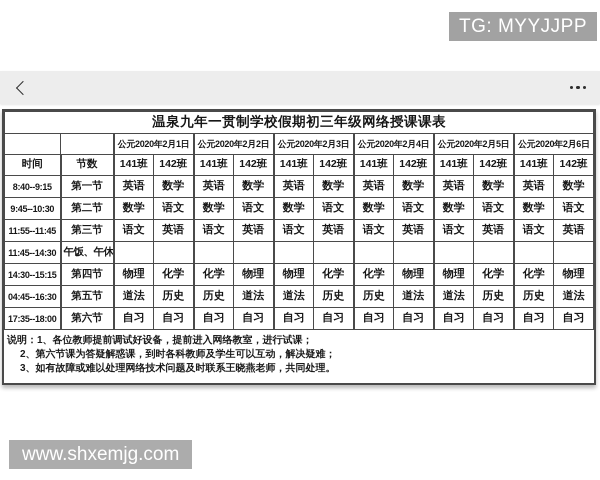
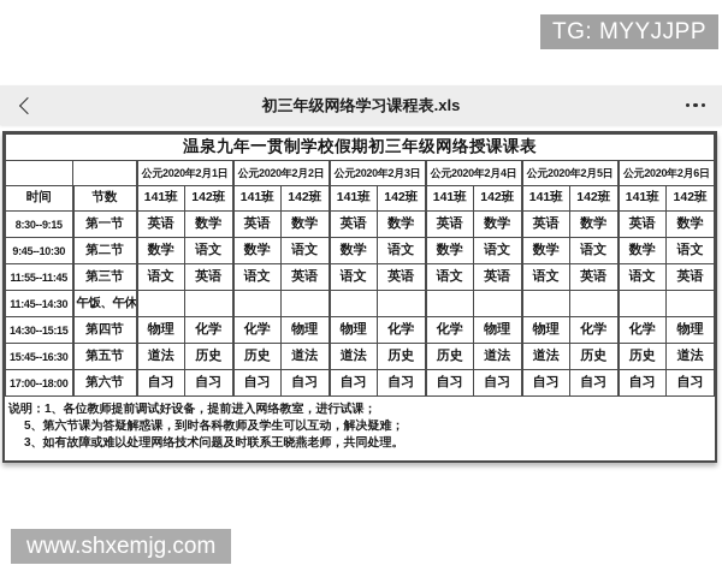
  TG: MYYJJPP
+ 初三年级网络学习课程表.xls
  温泉九年一贯制学校假期初三年级网络授课课表
  		公元2020年2月1日	公元2020年2月2日	公元2020年2月3日	公元2020年2月4日	公元2020年2月5日	公元2020年2月6日
  时间	节数	141班	142班	141班	142班	141班	142班	141班	142班	141班	142班	141班	142班
- 8:40--9:15	第一节	英语	数学	英语	数学	英语	数学	英语	数学	英语	数学	英语	数学
+ 8:30--9:15	第一节	英语	数学	英语	数学	英语	数学	英语	数学	英语	数学	英语	数学
  9:45--10:30	第二节	数学	语文	数学	语文	数学	语文	数学	语文	数学	语文	数学	语文
  11:55--11:45	第三节	语文	英语	语文	英语	语文	英语	语文	英语	语文	英语	语文	英语
  11:45--14:30	午饭、午休
  14:30--15:15	第四节	物理	化学	化学	物理	物理	化学	化学	物理	物理	化学	化学	物理
- 04:45--16:30	第五节	道法	历史	历史	道法	道法	历史	历史	道法	道法	历史	历史	道法
+ 15:45--16:30	第五节	道法	历史	历史	道法	道法	历史	历史	道法	道法	历史	历史	道法
- 17:35--18:00	第六节	自习	自习	自习	自习	自习	自习	自习	自习	自习	自习	自习	自习
+ 17:00--18:00	第六节	自习	自习	自习	自习	自习	自习	自习	自习	自习	自习	自习	自习
  说明：1、各位教师提前调试好设备，提前进入网络教室，进行试课；
- 2、第六节课为答疑解惑课，到时各科教师及学生可以互动，解决疑难；
+ 5、第六节课为答疑解惑课，到时各科教师及学生可以互动，解决疑难；
  3、如有故障或难以处理网络技术问题及时联系王晓燕老师，共同处理。
  www.shxemjg.com
